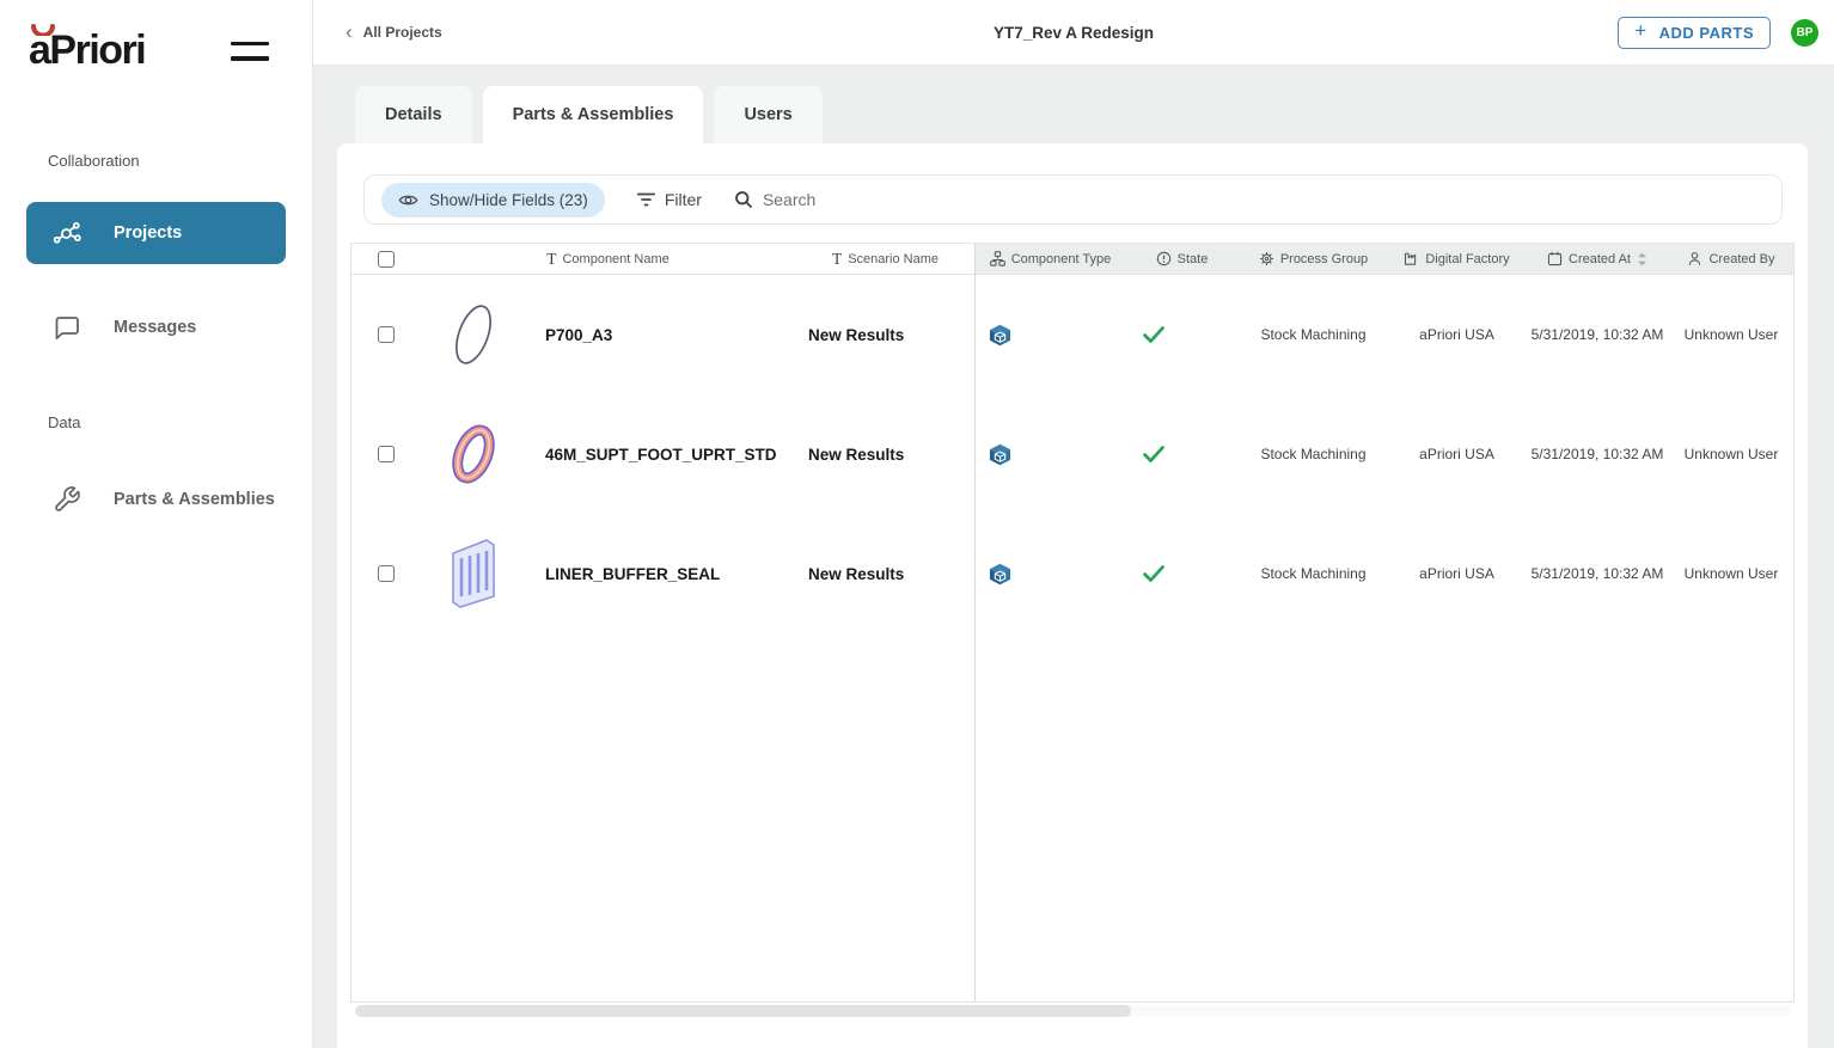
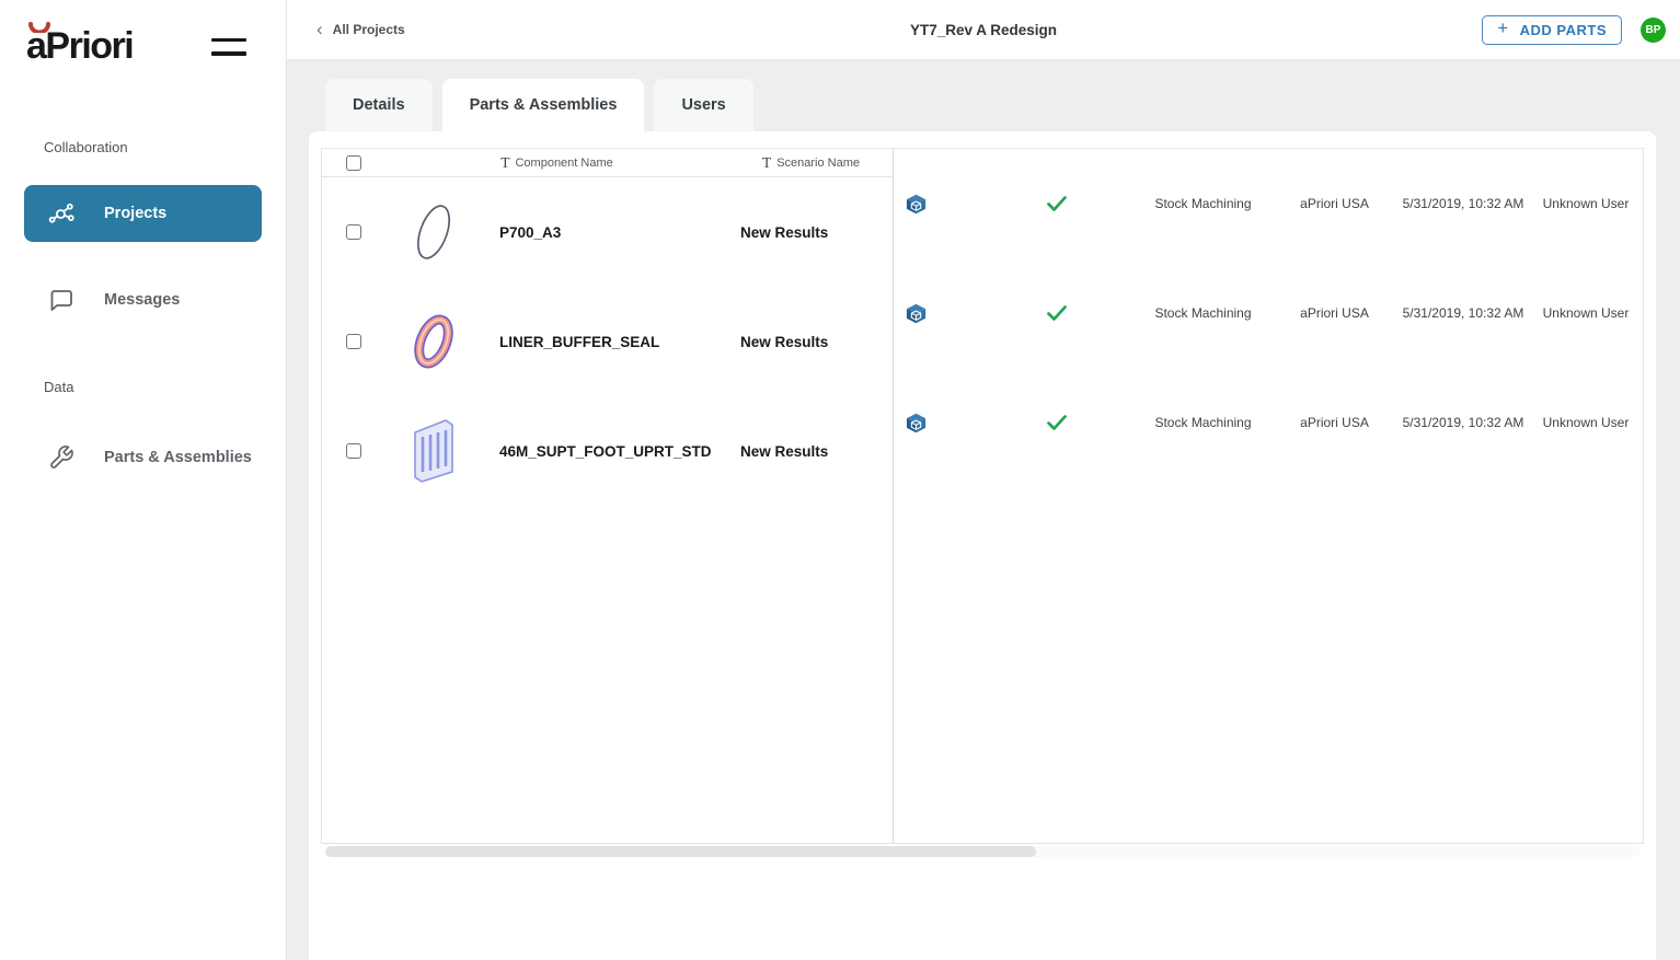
  aPriori
  Collaboration
  Projects
  Messages
  Data
  Parts & Assemblies
  ‹
  All Projects
  YT7_Rev A Redesign
  +
  ADD PARTS
  BP
  Details
  Parts & Assemblies
  Users
- Show/Hide Fields (23)
- Filter
- Search
  T
  Component Name
  T
  Scenario Name
  P700_A3
  New Results
- 46M_SUPT_FOOT_UPRT_STD
+ LINER_BUFFER_SEAL
  New Results
- LINER_BUFFER_SEAL
+ 46M_SUPT_FOOT_UPRT_STD
  New Results
- Component Type
- State
- Process Group
- Digital Factory
- Created At
- Created By
  Stock Machining
  aPriori USA
  5/31/2019, 10:32 AM
  Unknown User
  Stock Machining
  aPriori USA
  5/31/2019, 10:32 AM
  Unknown User
  Stock Machining
  aPriori USA
  5/31/2019, 10:32 AM
  Unknown User
